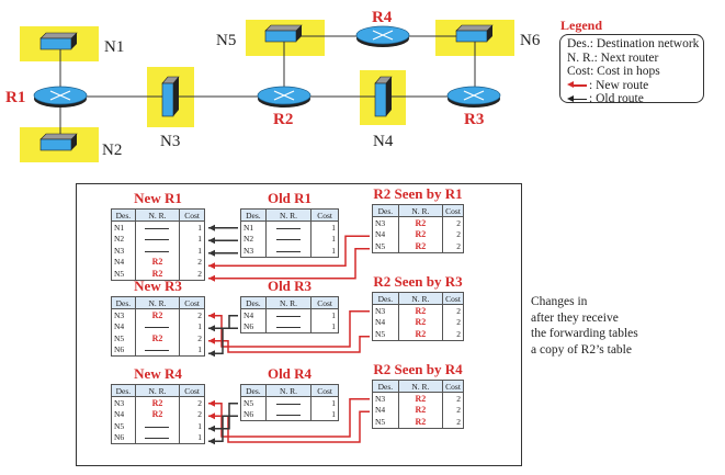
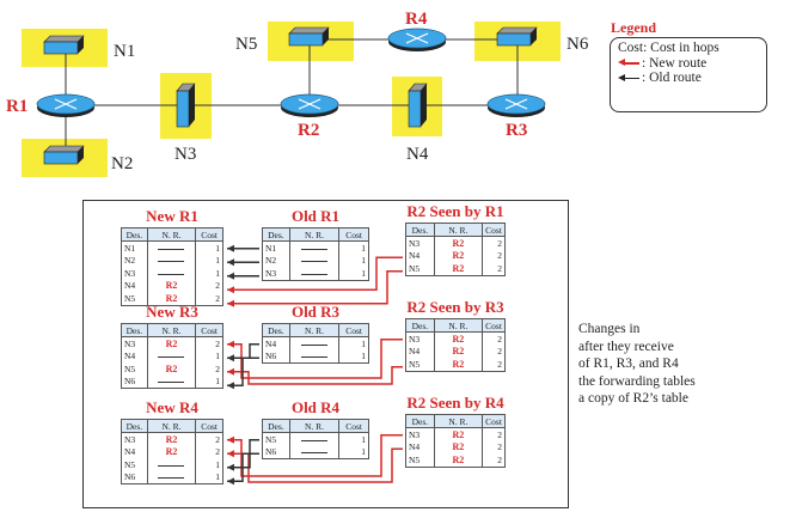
  N1
  N2
  N3
  N4
  N5
  N6
  R1
  R2
  R3
  R4
  Legend
- Des.: Destination network
- N. R.: Next router
  Cost: Cost in hops
  : New route
  : Old route
  New R1
  Des.	N. R.	Cost
  N1		1
  N2		1
  N3		1
  N4	R2	2
  N5	R2	2
  Old R1
  Des.	N. R.	Cost
  N1		1
  N2		1
  N3		1
  R2 Seen by R1
  Des.	N. R.	Cost
  N3	R2	2
  N4	R2	2
  N5	R2	2
  New R3
  Des.	N. R.	Cost
  N3	R2	2
  N4		1
  N5	R2	2
  N6		1
  Old R3
  Des.	N. R.	Cost
  N4		1
  N6		1
  R2 Seen by R3
  Des.	N. R.	Cost
  N3	R2	2
  N4	R2	2
  N5	R2	2
  New R4
  Des.	N. R.	Cost
  N3	R2	2
  N4	R2	2
  N5		1
  N6		1
  Old R4
  Des.	N. R.	Cost
  N5		1
  N6		1
  R2 Seen by R4
  Des.	N. R.	Cost
  N3	R2	2
  N4	R2	2
  N5	R2	2
  Changes in
  after they receive
+ of R1, R3, and R4
  the forwarding tables
  a copy of R2’s table
